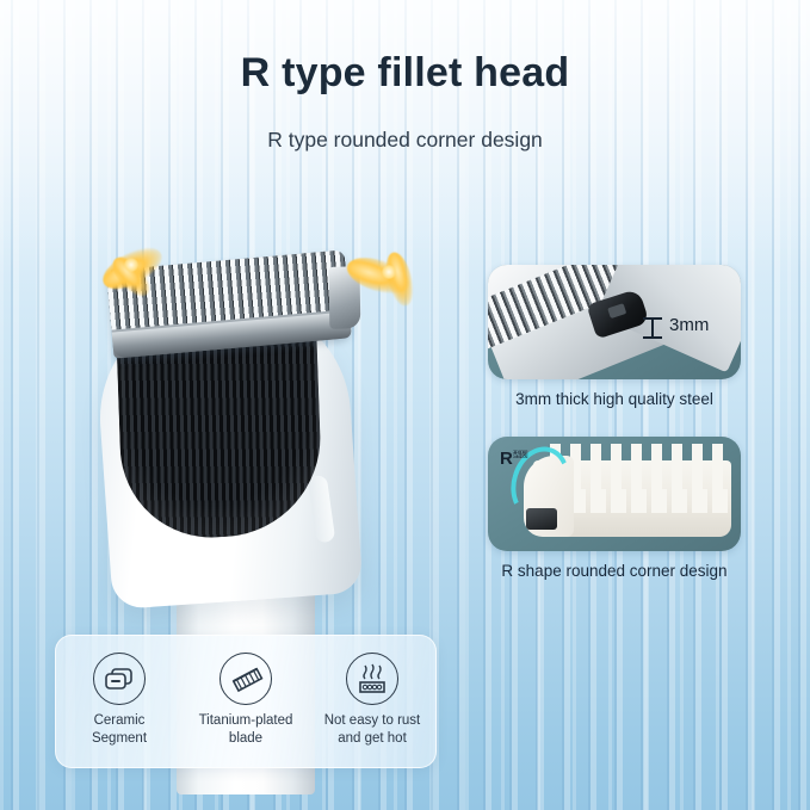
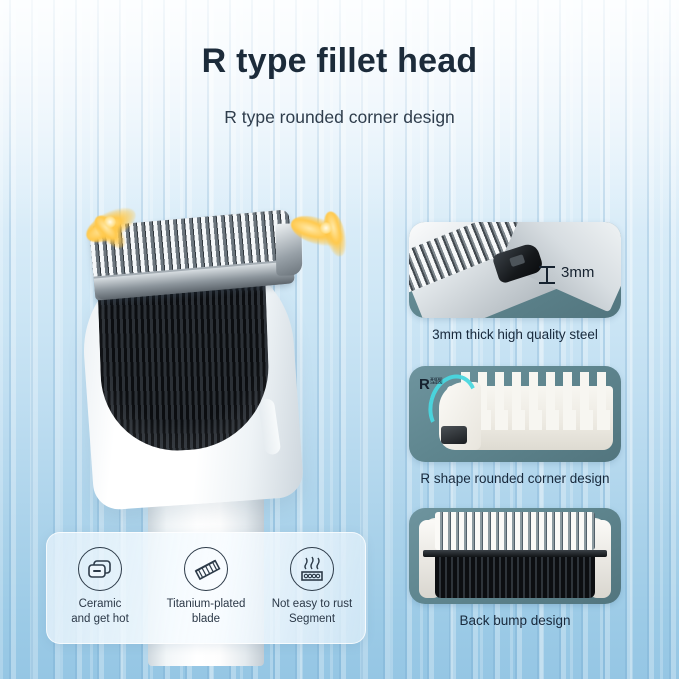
  R type fillet head
  R type rounded corner design
  Ceramic
- Segment
+ and get hot
  Titanium-plated
  blade
  Not easy to rust
- and get hot
+ Segment
  3mm
  3mm thick high quality steel
  R shape rounded corner design
+ Back bump design
